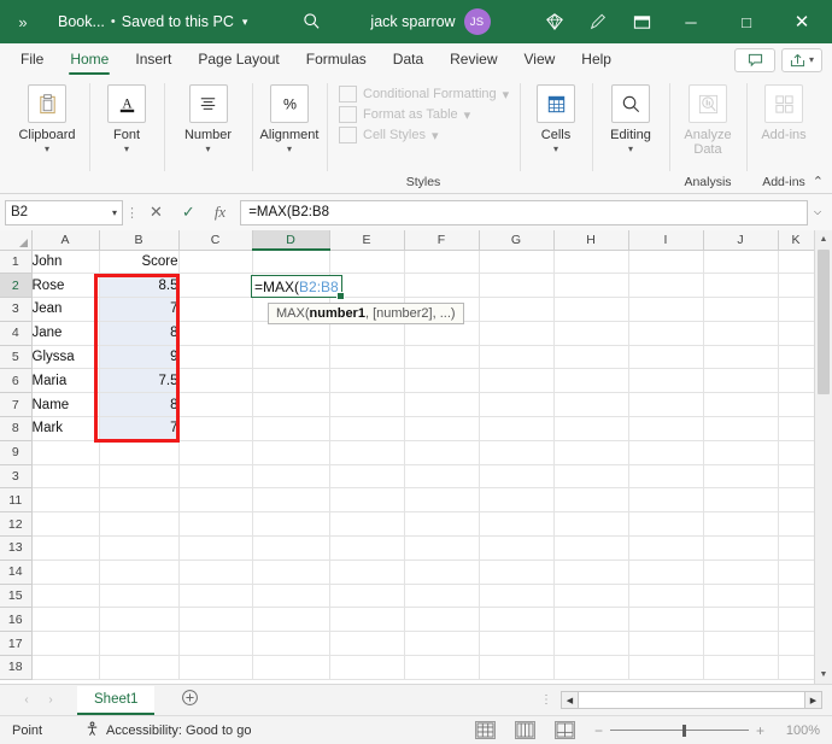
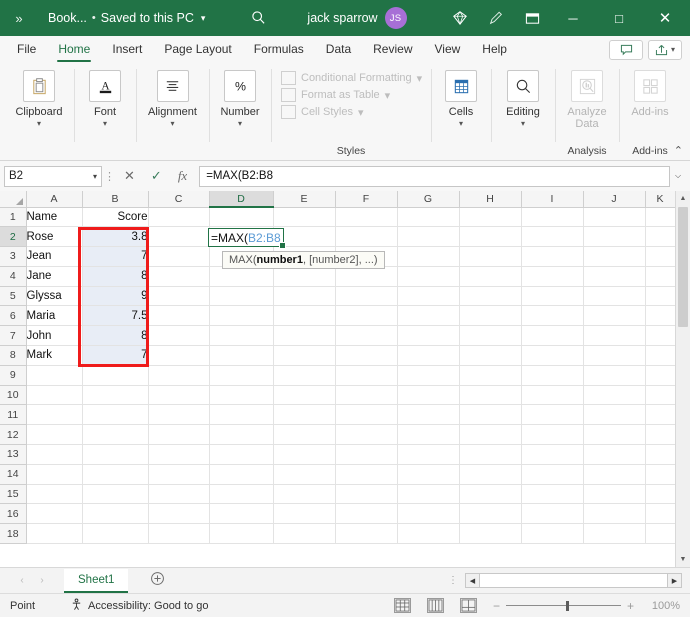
  »
  Book...
  •
  Saved to this PC
  ▾
  jack sparrow
  JS
  ─
  □
  ✕
  File
  Home
  Insert
  Page Layout
  Formulas
  Data
  Review
  View
  Help
  ▾
  Clipboard
  ▾
  A
  Font
  ▾
- Number
+ Alignment
  ▾
  %
- Alignment
+ Number
  ▾
  Conditional Formatting
  ▾
  Format as Table
  ▾
  Cell Styles
  ▾
  Styles
  Cells
  ▾
  Editing
  ▾
  Analyze
  Data
  Analysis
  Add-ins
  Add-ins
  ⌃
  B2
  ▾
  ⋮
  ✕
  ✓
  fx
  =MAX(B2:B8
  ⌵
  	A	B	C	D	E	F	G	H	I	J	K
- 1	John	Score
+ 1	Name	Score
- 2	Rose	8.5
+ 2	Rose	3.8
  3	Jean	7
  4	Jane	8
  5	Glyssa	9
  6	Maria	7.5
- 7	Name	8
+ 7	John	8
  8	Mark	7
  9
- 3
+ 10
  11
  12
  13
  14
  15
  16
- 17
  18
  =MAX(
  B2:B8
  MAX(number1, [number2], ...)
  ‹
  ›
  Sheet1
  ⋮
  Point
  Accessibility: Good to go
  −
  +
  100%
